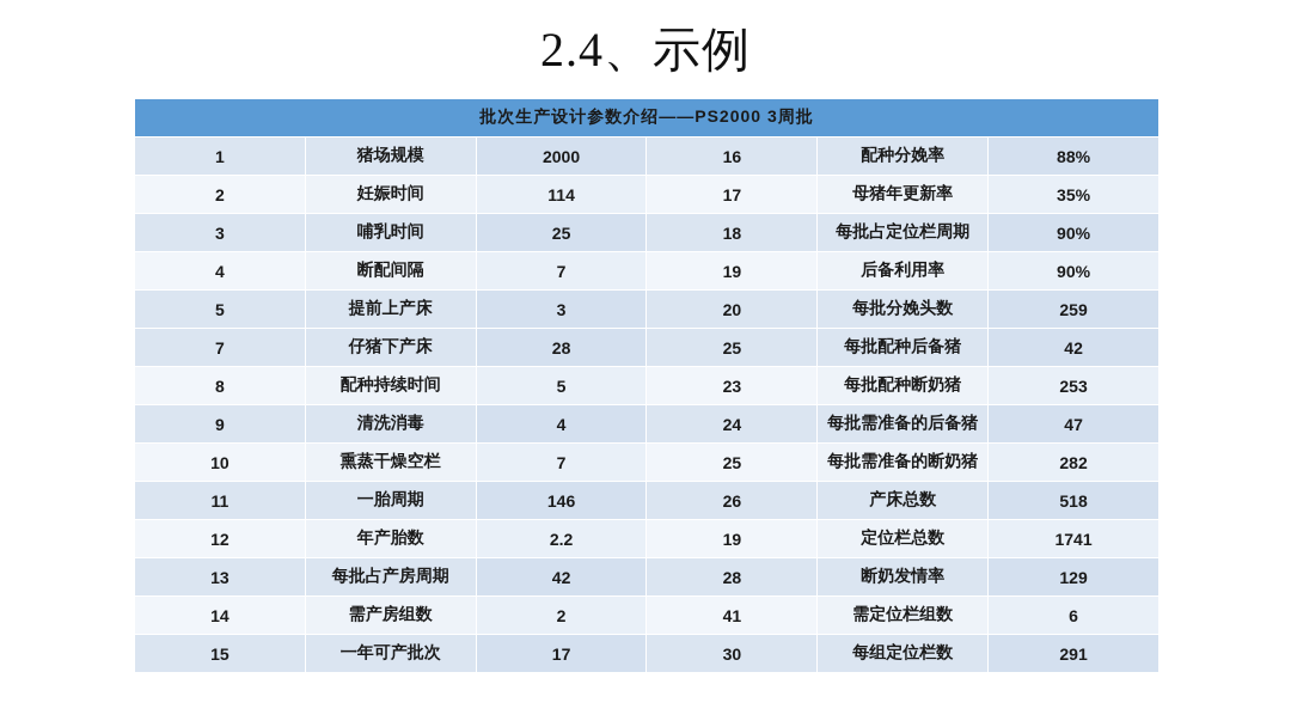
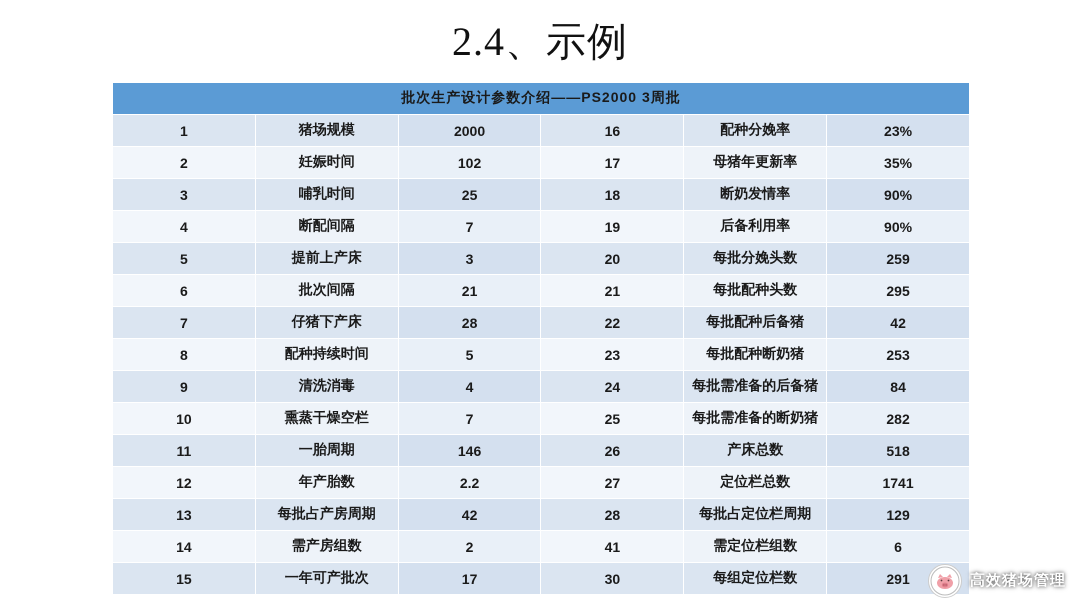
  2.4、示例
  批次生产设计参数介绍——PS2000 3周批
- 1	猪场规模	2000	16	配种分娩率	88%
+ 1	猪场规模	2000	16	配种分娩率	23%
- 2	妊娠时间	114	17	母猪年更新率	35%
+ 2	妊娠时间	102	17	母猪年更新率	35%
- 3	哺乳时间	25	18	每批占定位栏周期	90%
+ 3	哺乳时间	25	18	断奶发情率	90%
  4	断配间隔	7	19	后备利用率	90%
  5	提前上产床	3	20	每批分娩头数	259
+ 6	批次间隔	21	21	每批配种头数	295
- 7	仔猪下产床	28	25	每批配种后备猪	42
+ 7	仔猪下产床	28	22	每批配种后备猪	42
  8	配种持续时间	5	23	每批配种断奶猪	253
- 9	清洗消毒	4	24	每批需准备的后备猪	47
+ 9	清洗消毒	4	24	每批需准备的后备猪	84
  10	熏蒸干燥空栏	7	25	每批需准备的断奶猪	282
  11	一胎周期	146	26	产床总数	518
- 12	年产胎数	2.2	19	定位栏总数	1741
+ 12	年产胎数	2.2	27	定位栏总数	1741
- 13	每批占产房周期	42	28	断奶发情率	129
+ 13	每批占产房周期	42	28	每批占定位栏周期	129
  14	需产房组数	2	41	需定位栏组数	6
  15	一年可产批次	17	30	每组定位栏数	291
+ 高效猪场管理
